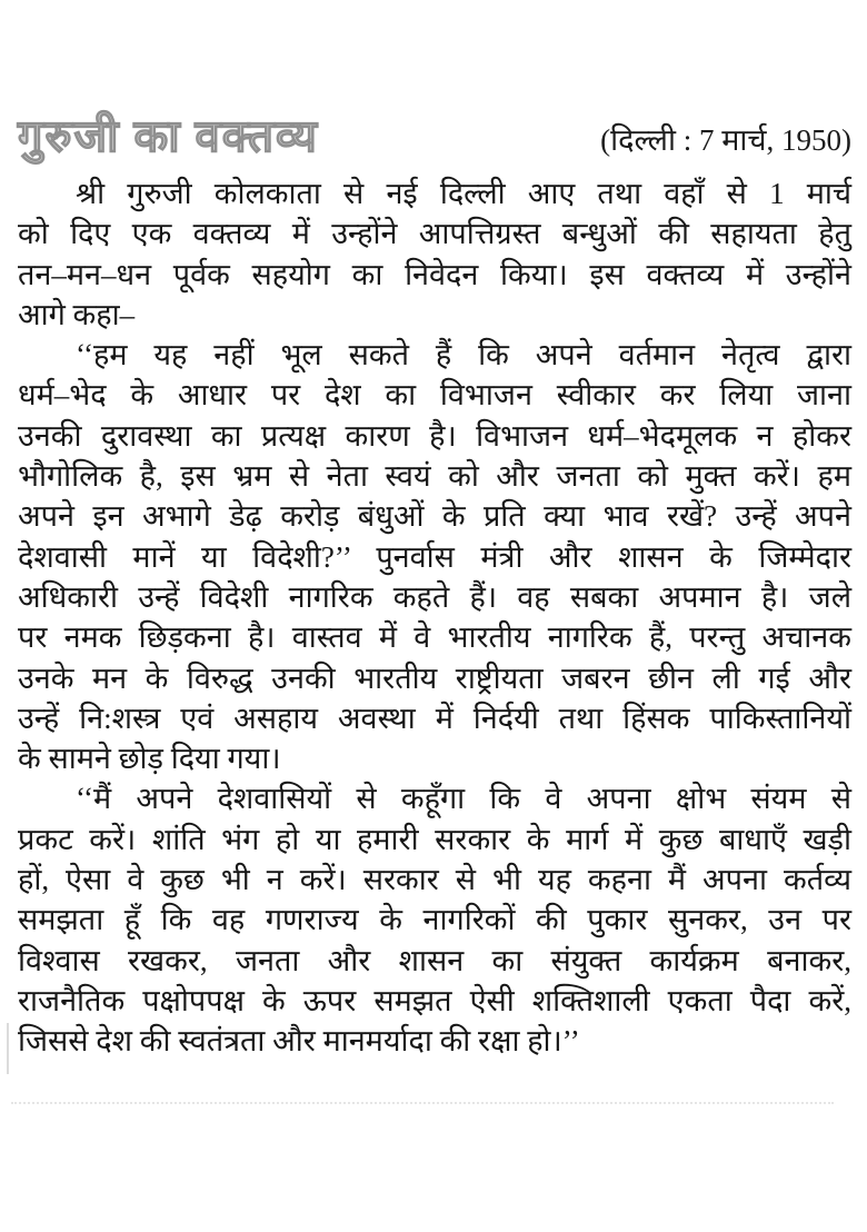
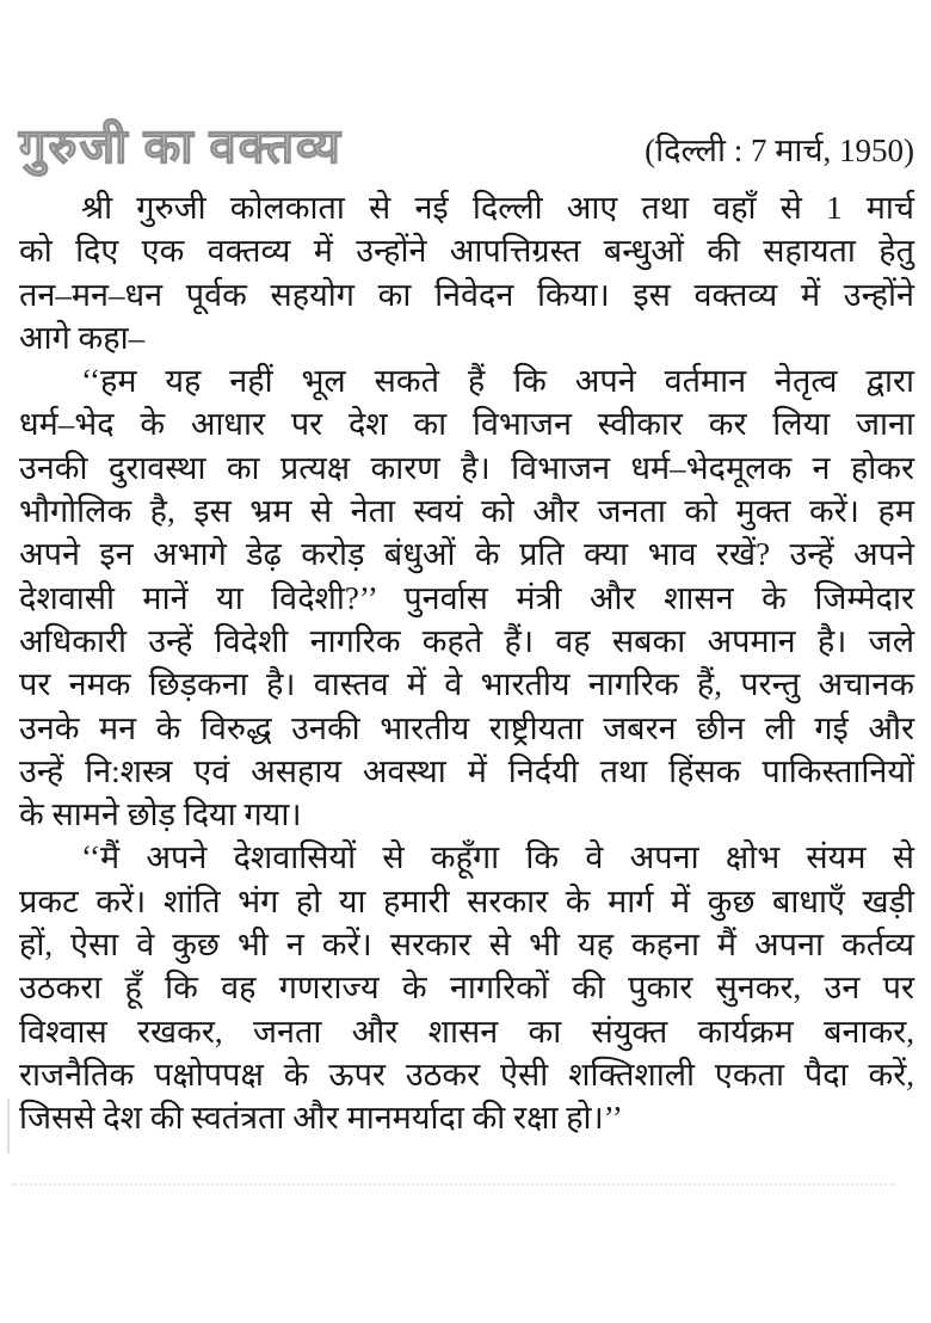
  गुरुजी का वक्तव्य
  (दिल्ली : 7 मार्च, 1950)
  श्री गुरुजी कोलकाता से नई दिल्ली आए तथा वहाँ से 1 मार्च
  को दिए एक वक्तव्य में उन्होंने आपत्तिग्रस्त बन्धुओं की सहायता हेतु
  तन–मन–धन पूर्वक सहयोग का निवेदन किया। इस वक्तव्य में उन्होंने
  आगे कहा–
  ‘‘हम यह नहीं भूल सकते हैं कि अपने वर्तमान नेतृत्व द्वारा
  धर्म–भेद के आधार पर देश का विभाजन स्वीकार कर लिया जाना
  उनकी दुरावस्था का प्रत्यक्ष कारण है। विभाजन धर्म–भेदमूलक न होकर
  भौगोलिक है, इस भ्रम से नेता स्वयं को और जनता को मुक्त करें। हम
  अपने इन अभागे डेढ़ करोड़ बंधुओं के प्रति क्या भाव रखें? उन्हें अपने
  देशवासी मानें या विदेशी?’’ पुनर्वास मंत्री और शासन के जिम्मेदार
  अधिकारी उन्हें विदेशी नागरिक कहते हैं। वह सबका अपमान है। जले
  पर नमक छिड़कना है। वास्तव में वे भारतीय नागरिक हैं, परन्तु अचानक
  उनके मन के विरुद्ध उनकी भारतीय राष्ट्रीयता जबरन छीन ली गई और
  उन्हें नि:शस्त्र एवं असहाय अवस्था में निर्दयी तथा हिंसक पाकिस्तानियों
  के सामने छोड़ दिया गया।
  ‘‘मैं अपने देशवासियों से कहूँगा कि वे अपना क्षोभ संयम से
  प्रकट करें। शांति भंग हो या हमारी सरकार के मार्ग में कुछ बाधाएँ खड़ी
  हों, ऐसा वे कुछ भी न करें। सरकार से भी यह कहना मैं अपना कर्तव्य
- समझता हूँ कि वह गणराज्य के नागरिकों की पुकार सुनकर, उन पर
+ उठकरा हूँ कि वह गणराज्य के नागरिकों की पुकार सुनकर, उन पर
  विश्वास रखकर, जनता और शासन का संयुक्त कार्यक्रम बनाकर,
- राजनैतिक पक्षोपपक्ष के ऊपर समझत ऐसी शक्तिशाली एकता पैदा करें,
+ राजनैतिक पक्षोपपक्ष के ऊपर उठकर ऐसी शक्तिशाली एकता पैदा करें,
  जिससे देश की स्वतंत्रता और मानमर्यादा की रक्षा हो।’’
